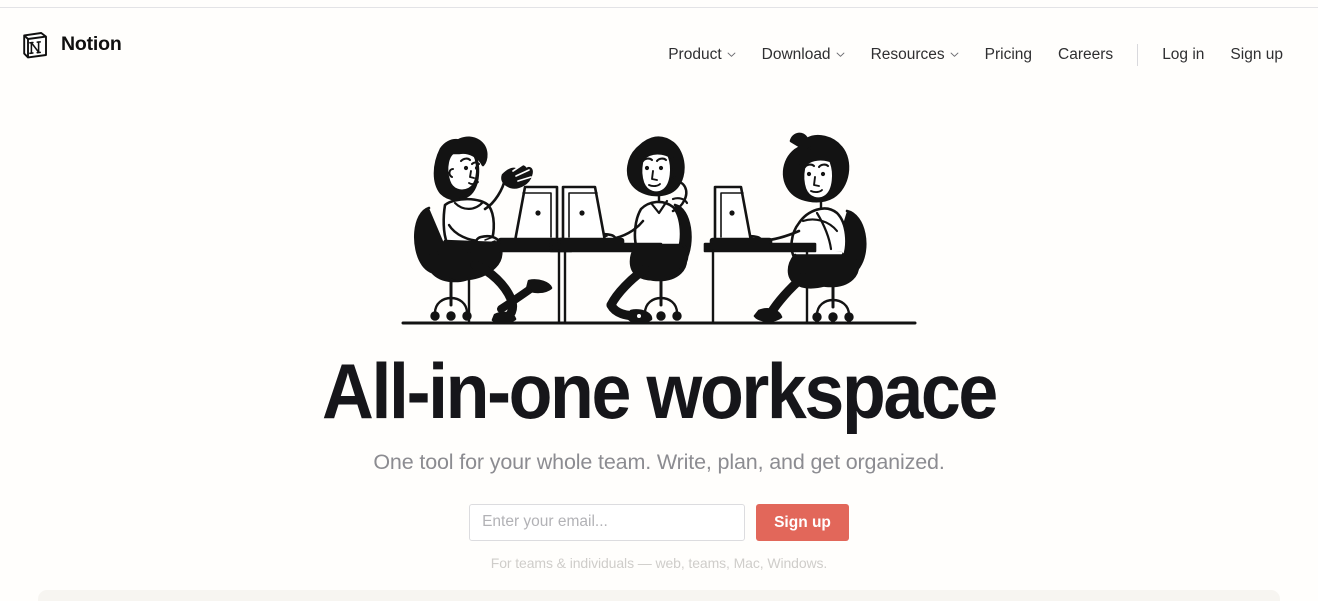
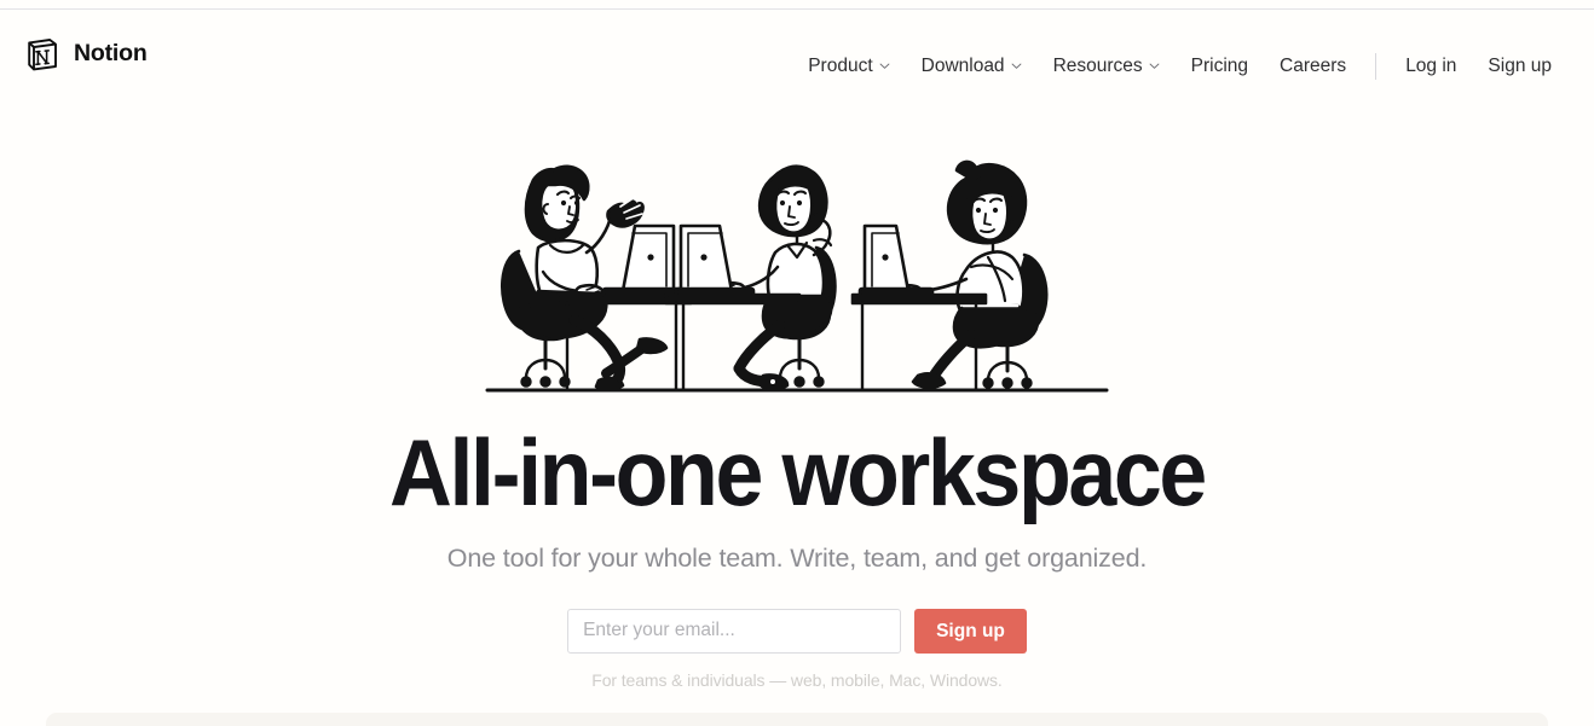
  Notion
  Product
  Download
  Resources
  Pricing
  Careers
  Log in
  Sign up
  All-in-one workspace
- One tool for your whole team. Write, plan, and get organized.
+ One tool for your whole team. Write, team, and get organized.
  Enter your email...
  Sign up
- For teams & individuals — web, teams, Mac, Windows.
+ For teams & individuals — web, mobile, Mac, Windows.
